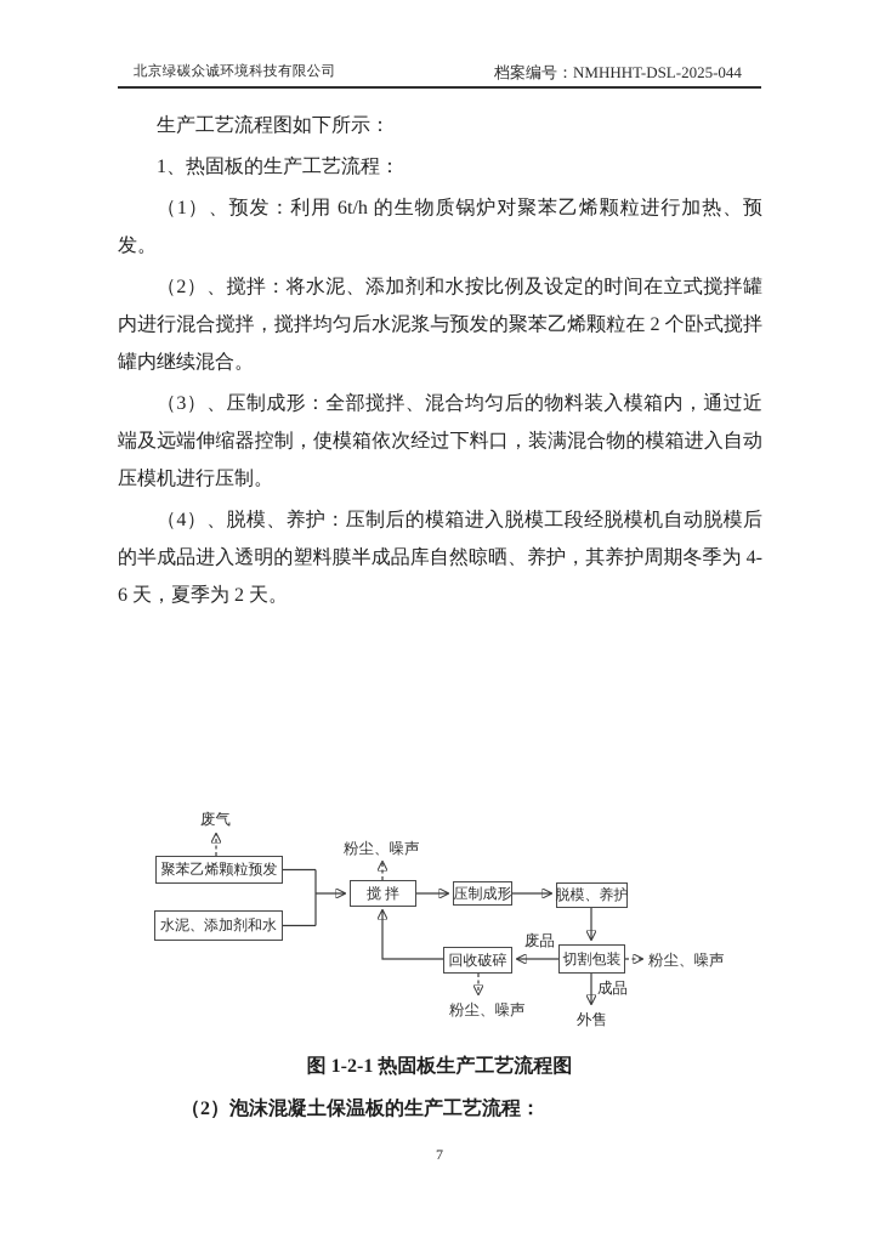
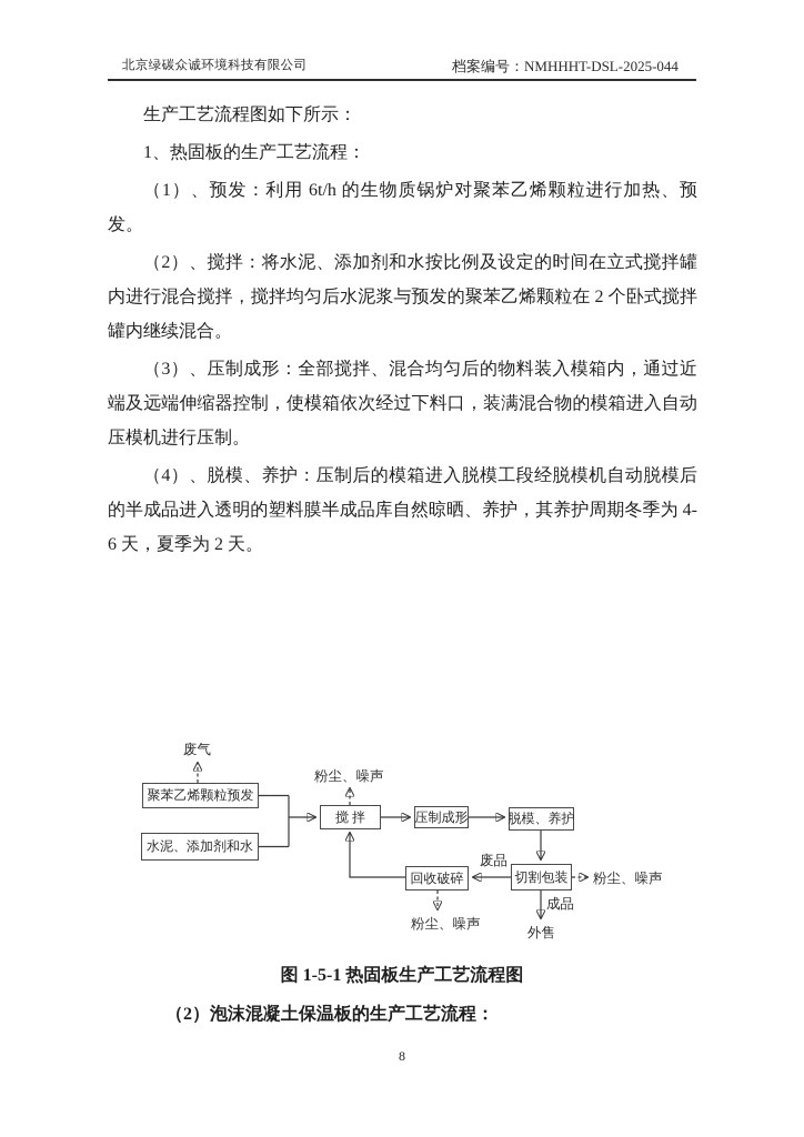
  北京绿碳众诚环境科技有限公司
  档案编号：NMHHHT-DSL-2025-044
  生产工艺流程图如下所示：
  1、热固板的生产工艺流程：
  （1）、预发：利用 6t/h 的生物质锅炉对聚苯乙烯颗粒进行加热、预发。
  （2）、搅拌：将水泥、添加剂和水按比例及设定的时间在立式搅拌罐内进行混合搅拌，搅拌均匀后水泥浆与预发的聚苯乙烯颗粒在 2 个卧式搅拌罐内继续混合。
  （3）、压制成形：全部搅拌、混合均匀后的物料装入模箱内，通过近端及远端伸缩器控制，使模箱依次经过下料口，装满混合物的模箱进入自动压模机进行压制。
  （4）、脱模、养护：压制后的模箱进入脱模工段经脱模机自动脱模后的半成品进入透明的塑料膜半成品库自然晾晒、养护，其养护周期冬季为 4-6 天，夏季为 2 天。
  聚苯乙烯颗粒预发
  水泥、添加剂和水
  搅 拌
  压制成形
  脱模、养护
  回收破碎
  切割包装
  废气
  粉尘、噪声
  废品
  粉尘、噪声
  成品
  外售
  粉尘、噪声
- 图 1-2-1 热固板生产工艺流程图
+ 图 1-5-1 热固板生产工艺流程图
  （2）泡沫混凝土保温板的生产工艺流程：
- 7
+ 8
